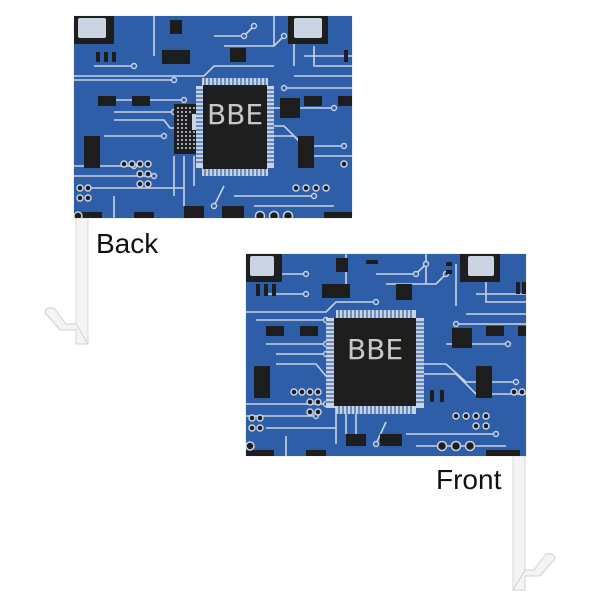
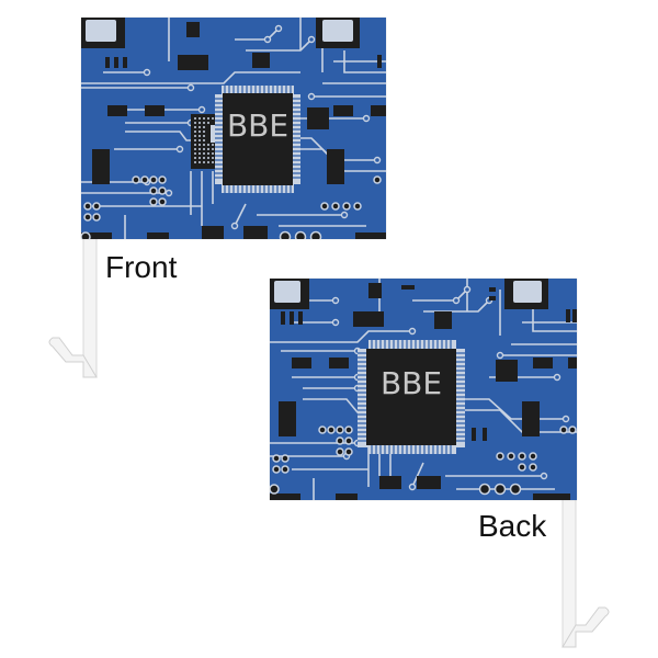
  BBE
- Back
+ Front
  BBE
- Front
+ Back
